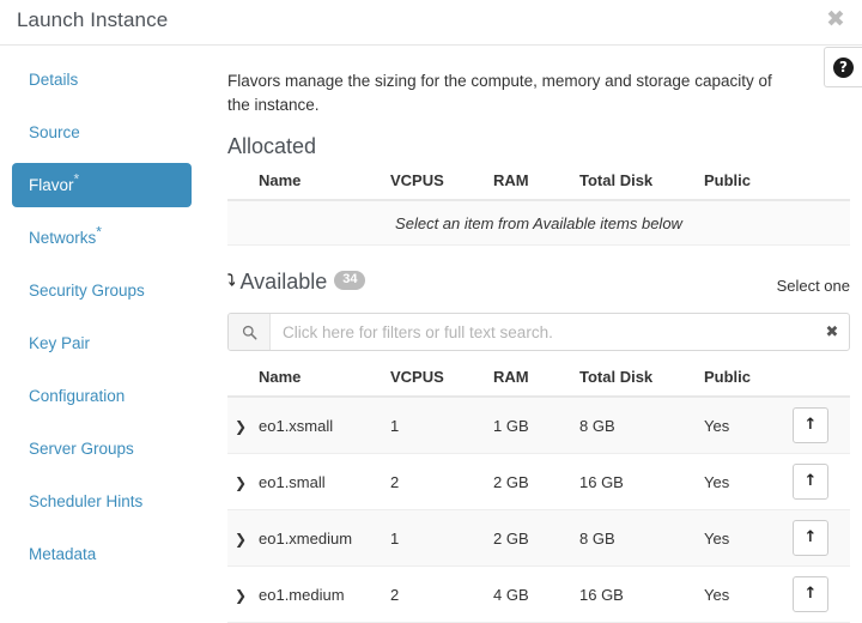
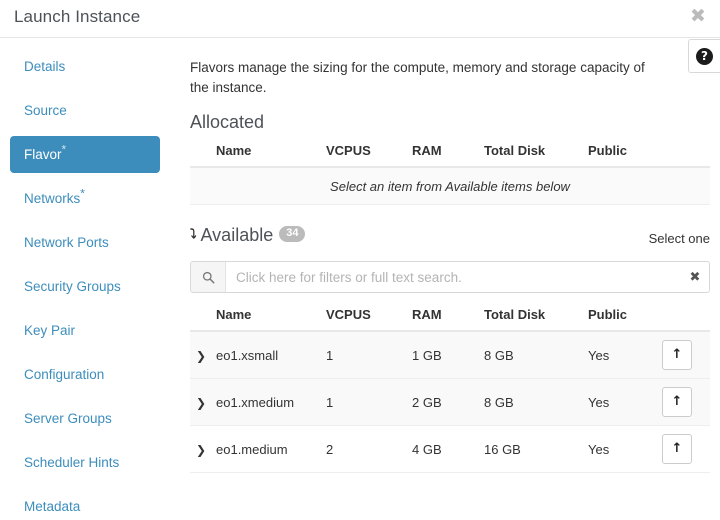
  Launch Instance
  ✖
  ?
  Details
  Source
  Flavor*
  Networks*
+ Network Ports
  Security Groups
  Key Pair
  Configuration
  Server Groups
  Scheduler Hints
  Metadata
  Flavors manage the sizing for the compute, memory and storage capacity of the instance.
  Allocated
  	Name	VCPUS	RAM	Total Disk	Public
  Select an item from Available items below
  ⤵ Available 34
  Select one
  Click here for filters or full text search.
  ✖
  	Name	VCPUS	RAM	Total Disk	Public
  ❯	eo1.xsmall	1	1 GB	8 GB	Yes	↑
- ❯	eo1.small	2	2 GB	16 GB	Yes	↑
  ❯	eo1.xmedium	1	2 GB	8 GB	Yes	↑
  ❯	eo1.medium	2	4 GB	16 GB	Yes	↑
